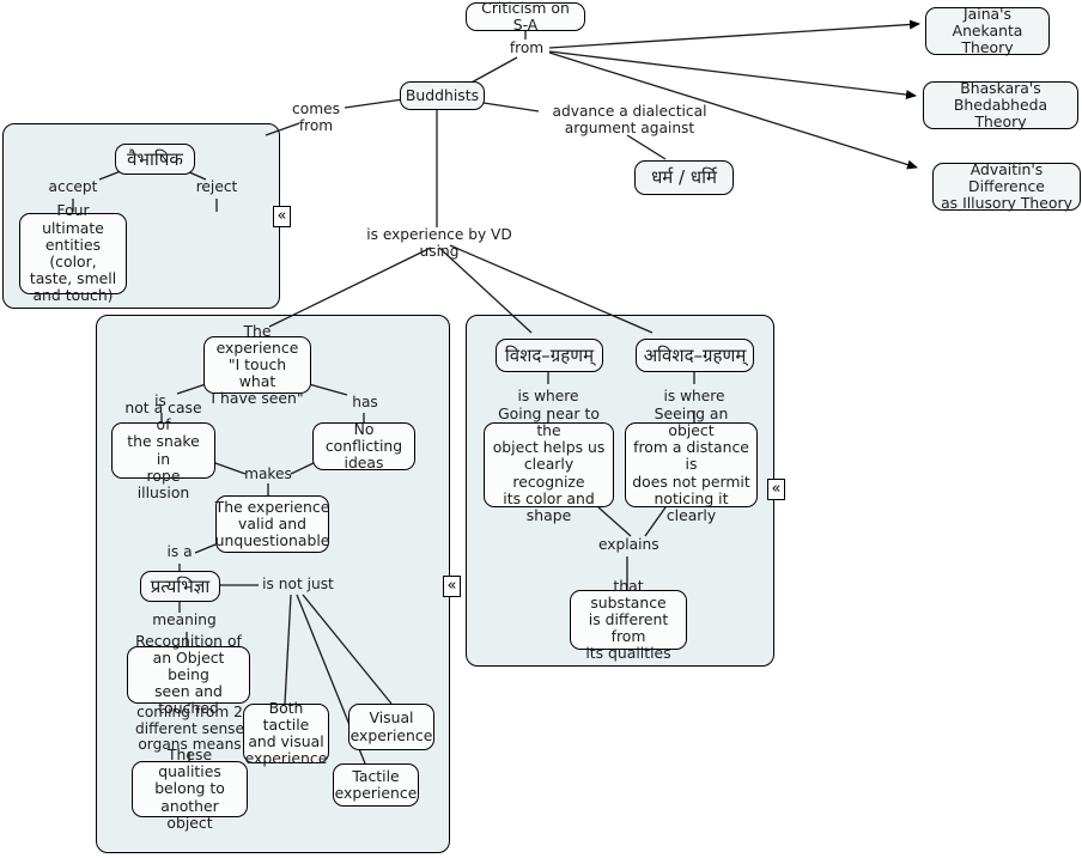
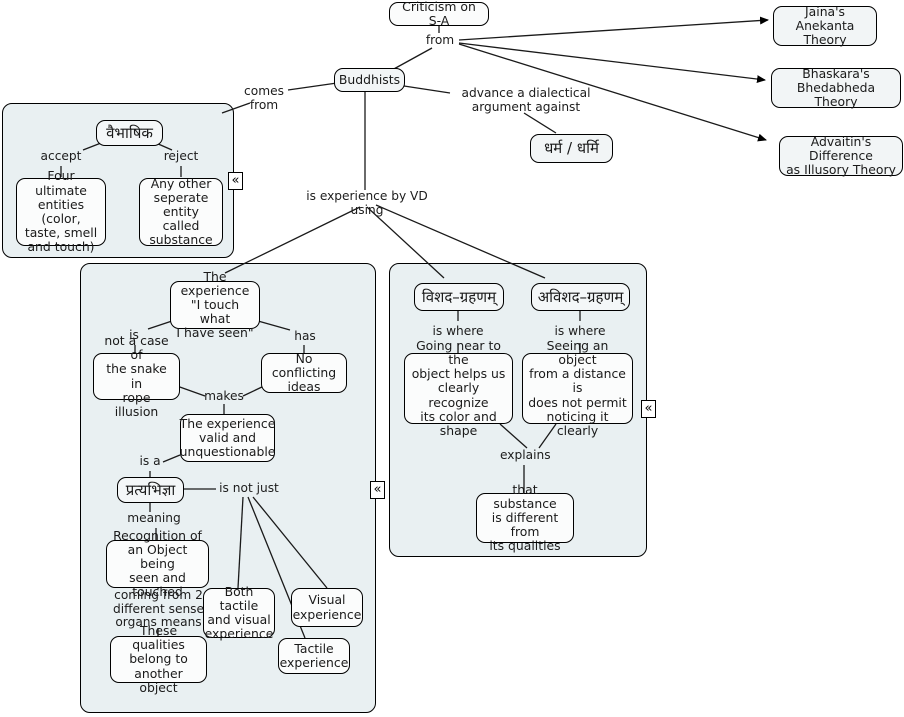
  Criticism on S-A
  Buddhists
  Jaina's Anekanta
  Theory
  Bhaskara's
  Bhedabheda Theory
  Advaitin's Difference
  as Illusory Theory
  धर्म / धर्मि
  वैभाषिक
  Four ultimate
  entities (color,
  taste, smell
  and touch)
+ Any other
+ seperate
+ entity called
+ substance
  The experience
  "I touch what
  I have seen"
  noase of
  the snake in
  rope illusion
  No conflicting
  ideas
  The experience
  valid and
  unquestionable
  प्रत्यभिज्ञा
  Recognition of
  an Object being
  These qualities
  belong to
  another object
  Both tactile
  and visual
  experience
  Visual
  experience
  Tactile
  experience
  विशद–ग्रहणम्
  अविशद–ग्रहणम्
  Going near to the
  object helps us
  clearly recognize
  its color and shape
  Seeing an object
  from a distance is
  does not permit
  noticing it clearly
  that substance
  is different from
  its qualities
  from
  comes
  from
  advance a dialectical
  argument against
  accept
  reject
  is experience by VD using
  is
  has
  makes
  is a
  meaning
  is not just
  coming from 2
  different sense
  organs means
  is where
  is where
  explains
  «
  «
  «
